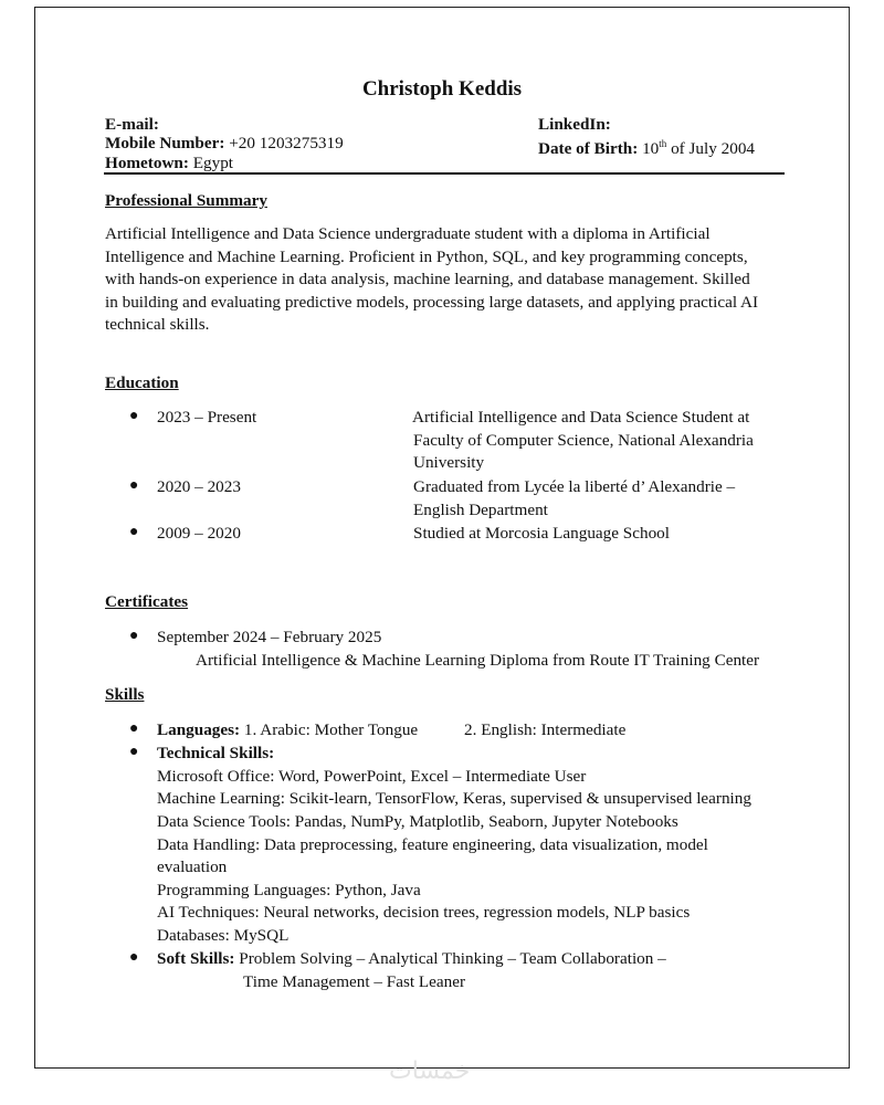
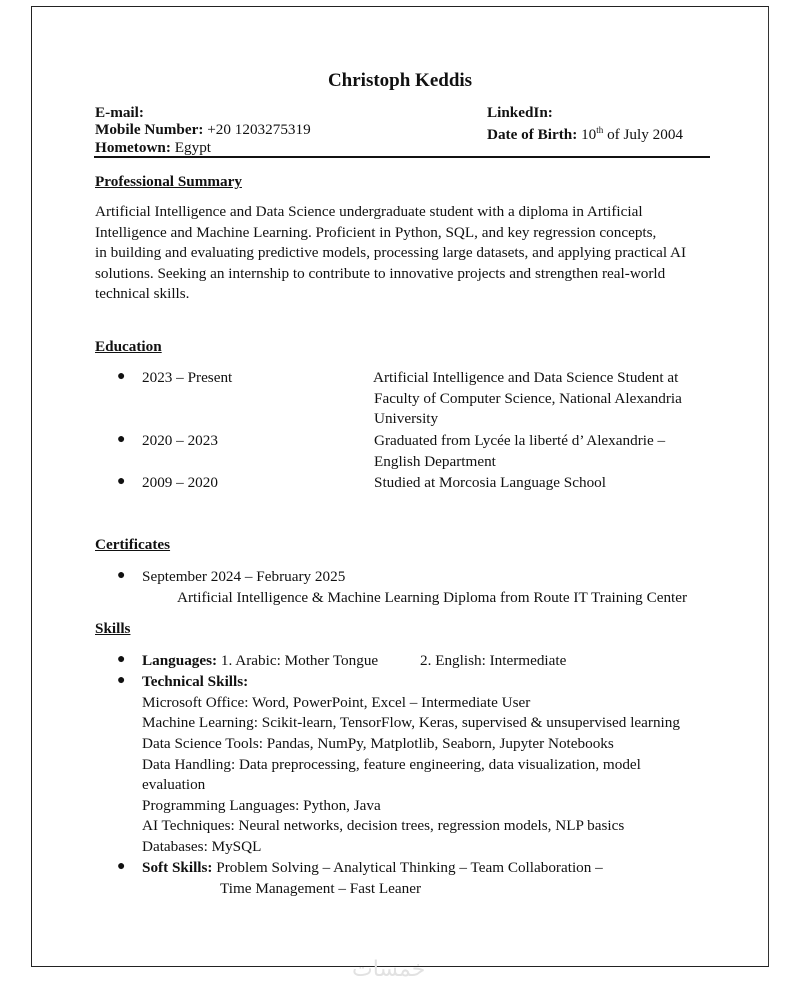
  Christoph Keddis
  E-mail:
  LinkedIn:
  Mobile Number: +20 1203275319
  Date of Birth: 10th of July 2004
  Hometown: Egypt
  Professional Summary
  Artificial Intelligence and Data Science undergraduate student with a diploma in Artificial
- Intelligence and Machine Learning. Proficient in Python, SQL, and key programming concepts,
+ Intelligence and Machine Learning. Proficient in Python, SQL, and key regression concepts,
- with hands-on experience in data analysis, machine learning, and database management. Skilled
  in building and evaluating predictive models, processing large datasets, and applying practical AI
+ solutions. Seeking an internship to contribute to innovative projects and strengthen real-world
  technical skills.
  Education
  ●
  2023 – Present
  Artificial Intelligence and Data Science Student at
  Faculty of Computer Science, National Alexandria
  University
  ●
  2020 – 2023
  Graduated from Lycée la liberté d’ Alexandrie –
  English Department
  ●
  2009 – 2020
  Studied at Morcosia Language School
  Certificates
  ●
  September 2024 – February 2025
  Artificial Intelligence & Machine Learning Diploma from Route IT Training Center
  Skills
  ●
  Languages: 1. Arabic: Mother Tongue
  2. English: Intermediate
  ●
  Technical Skills:
  Microsoft Office: Word, PowerPoint, Excel – Intermediate User
  Machine Learning: Scikit-learn, TensorFlow, Keras, supervised & unsupervised learning
  Data Science Tools: Pandas, NumPy, Matplotlib, Seaborn, Jupyter Notebooks
  Data Handling: Data preprocessing, feature engineering, data visualization, model
  evaluation
  Programming Languages: Python, Java
  AI Techniques: Neural networks, decision trees, regression models, NLP basics
  Databases: MySQL
  ●
  Soft Skills: Problem Solving – Analytical Thinking – Team Collaboration –
  Time Management – Fast Leaner
  خمسات
